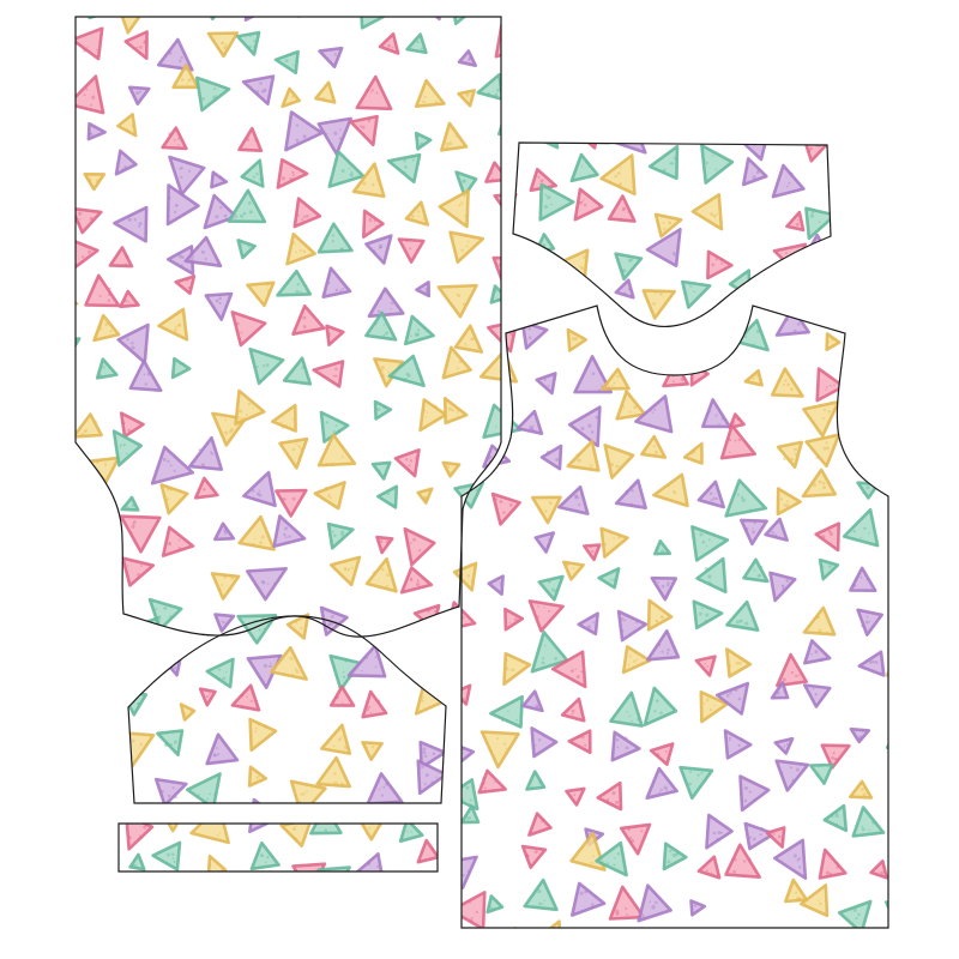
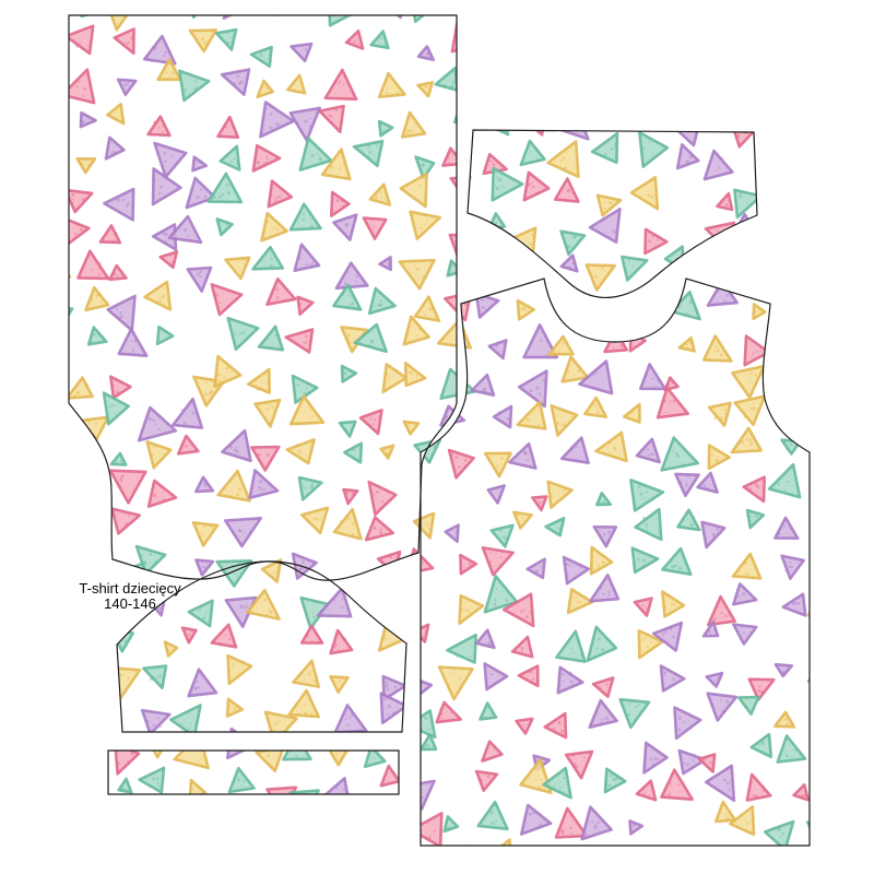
+ T-shirt dziecięcy
+ 140-146
